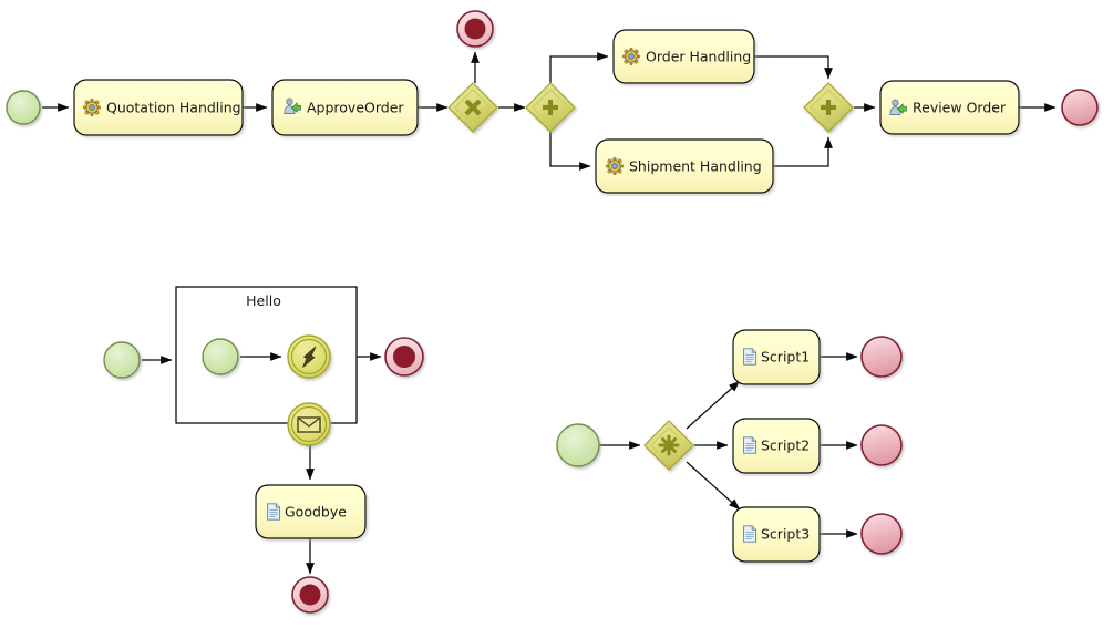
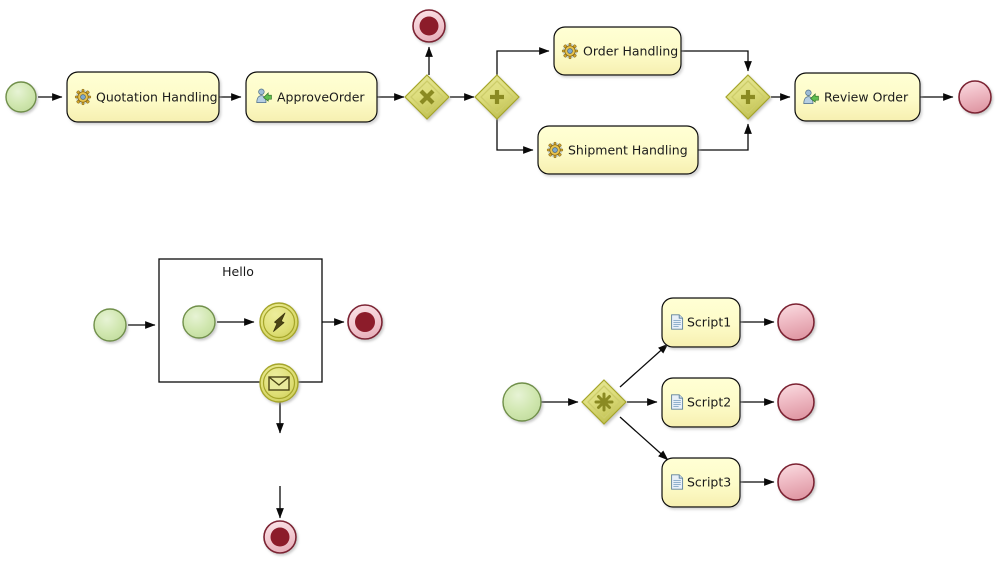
  Quotation Handling
  ApproveOrder
  Order Handling
  Shipment Handling
  Review Order
  Hello
- Goodbye
  Script1
  Script2
  Script3
